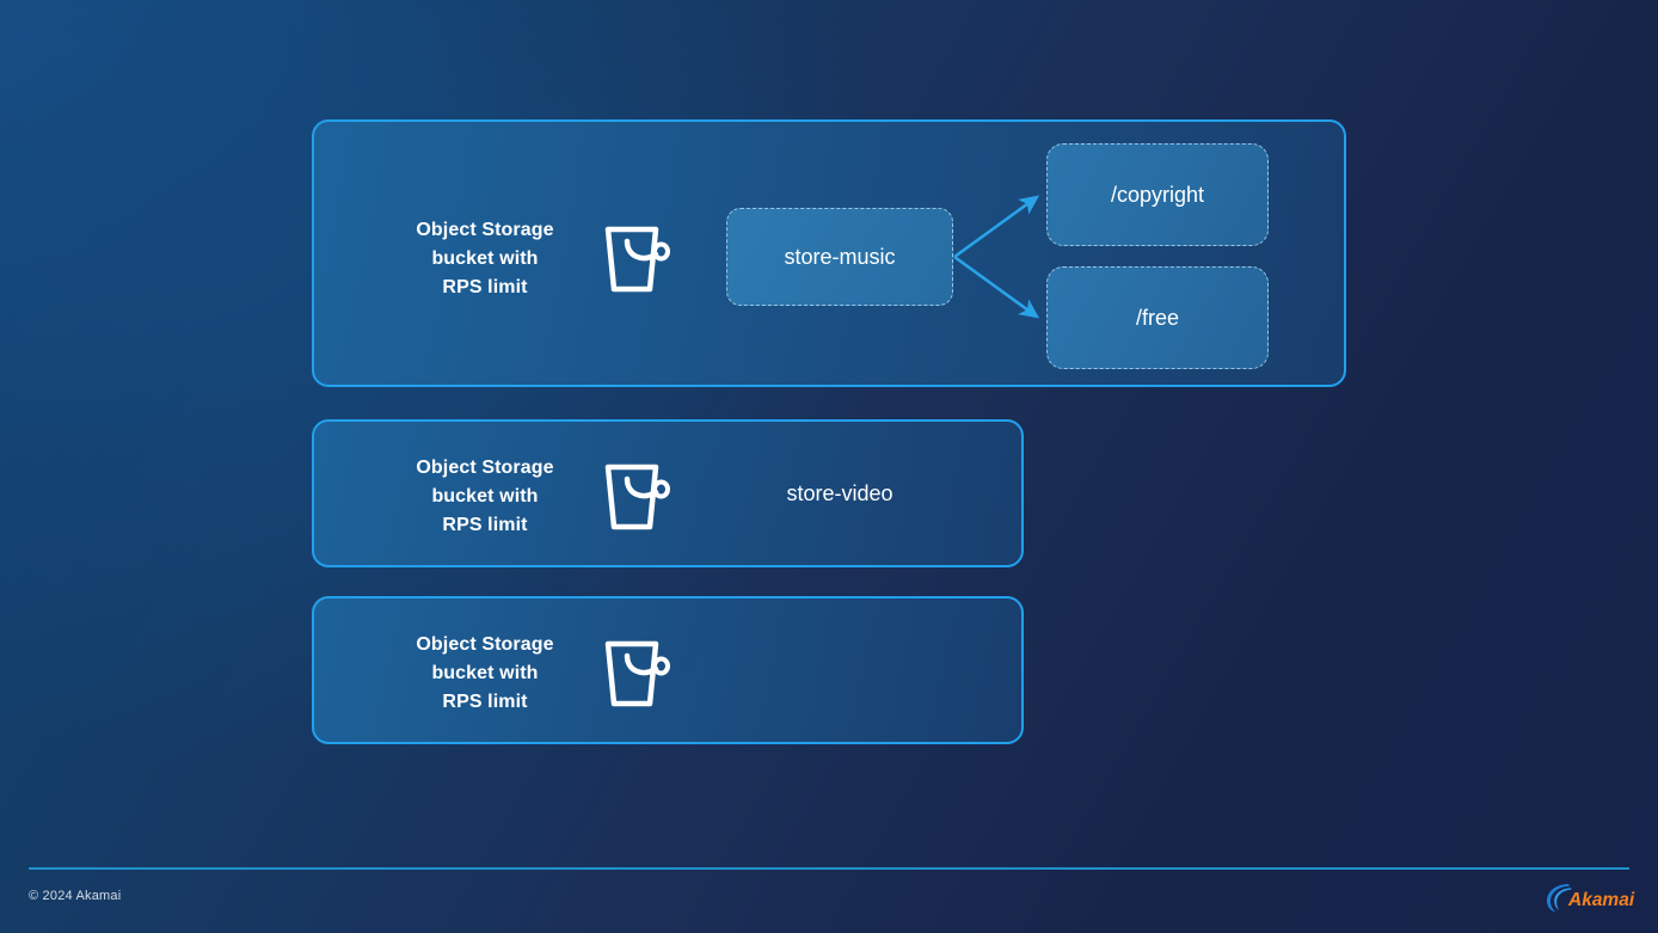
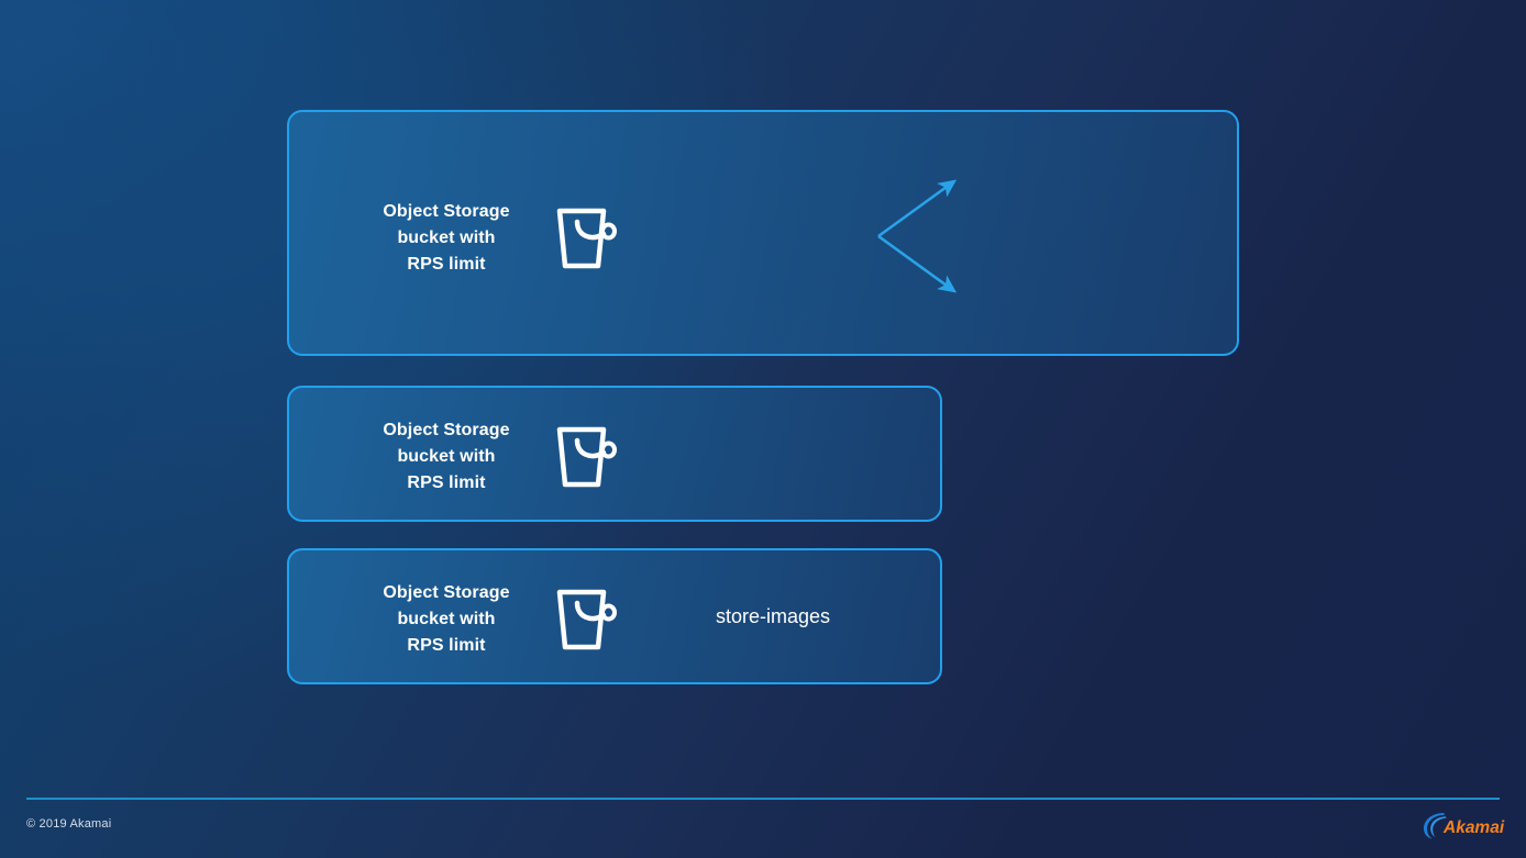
  Object Storage
  bucket with
  RPS limit
- store-music
- /copyright
- /free
  Object Storage
  bucket with
  RPS limit
- store-video
  Object Storage
  bucket with
  RPS limit
+ store-images
- © 2024 Akamai
+ © 2019 Akamai
  Akamai
